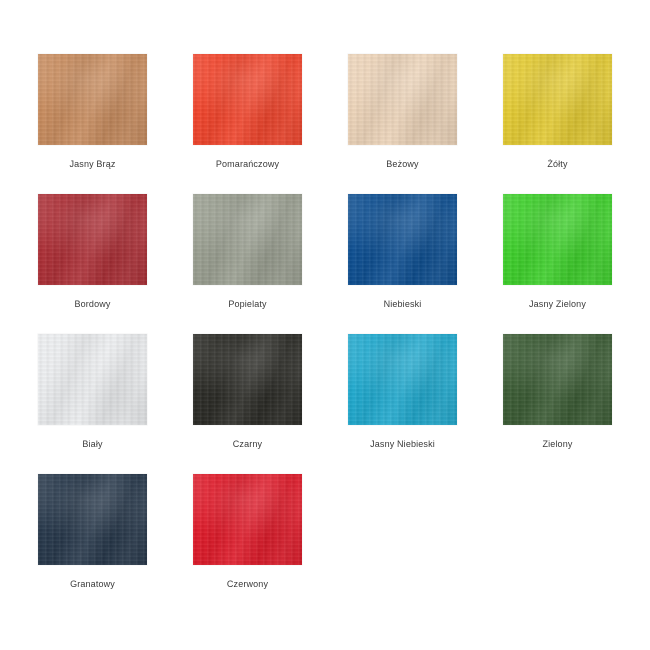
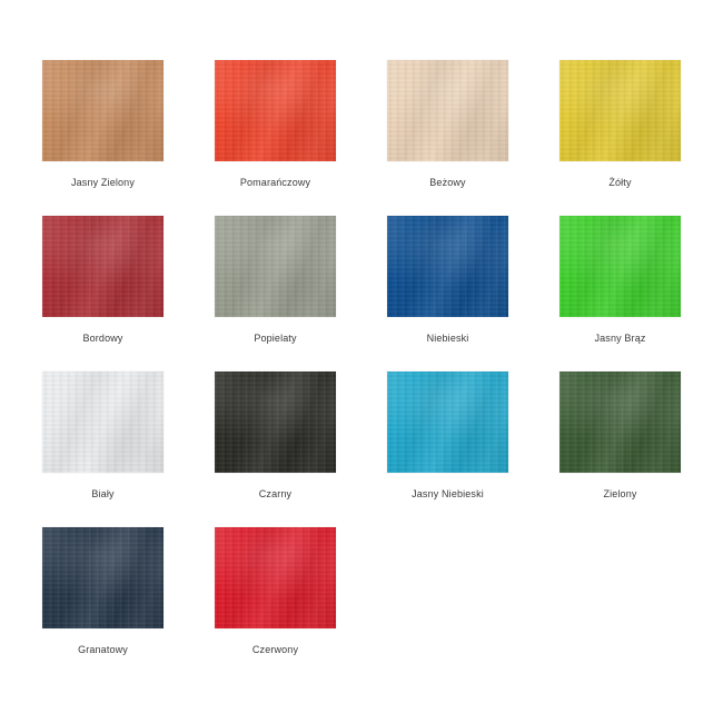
- Jasny Brąz
+ Jasny Zielony
  Pomarańczowy
  Beżowy
  Żółty
  Bordowy
  Popielaty
  Niebieski
- Jasny Zielony
+ Jasny Brąz
  Biały
  Czarny
  Jasny Niebieski
  Zielony
  Granatowy
  Czerwony
